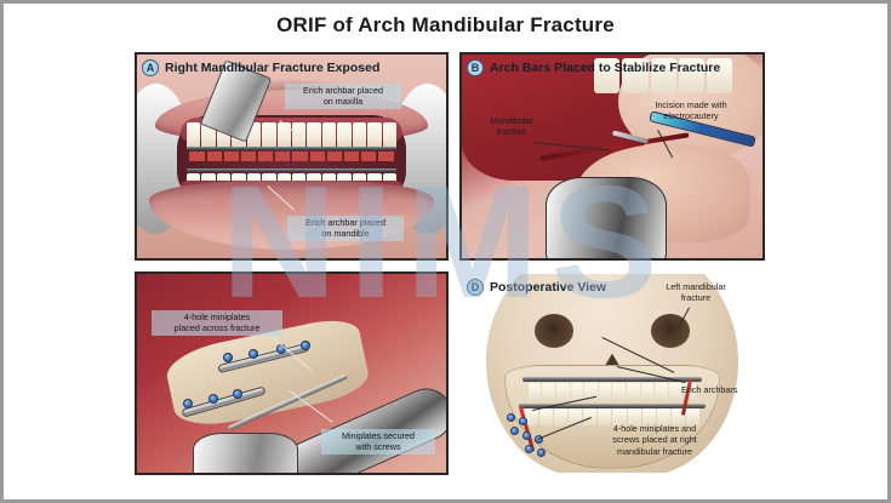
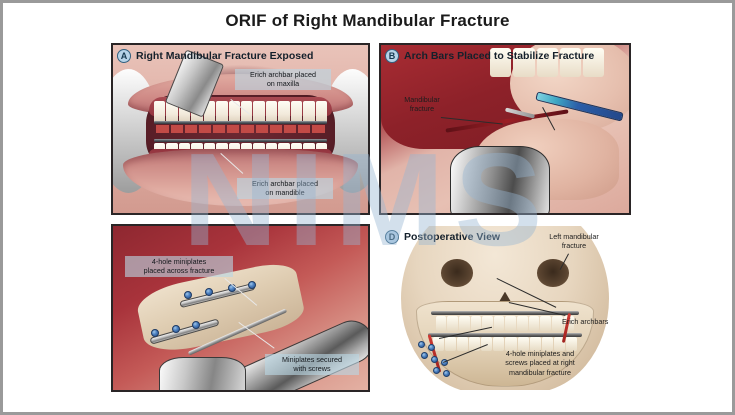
- ORIF of Arch Mandibular Fracture
+ ORIF of Right Mandibular Fracture
  A
  Right Mandibular Fracture Exposed
  Erich archbar placed
  on maxilla
  Erich archbar placed
  on mandible
  B
  Arch Bars Placed to Stabilize Fracture
  Mandibular
  fracture
- Incision made with
- electrocautery
  4-hole miniplates
  placed across fracture
  Miniplates secured
  with screws
  D
  Postoperative View
  Left mandibular
  fracture
  Erich archbars
  4-hole miniplates and
  screws placed at right
  mandibular fracture
  NIMS
